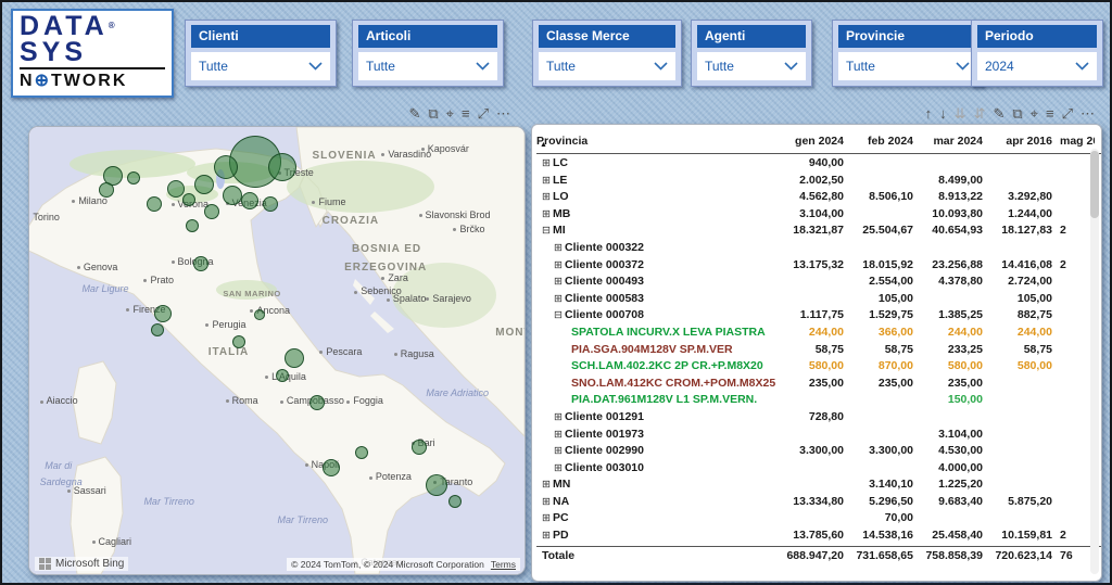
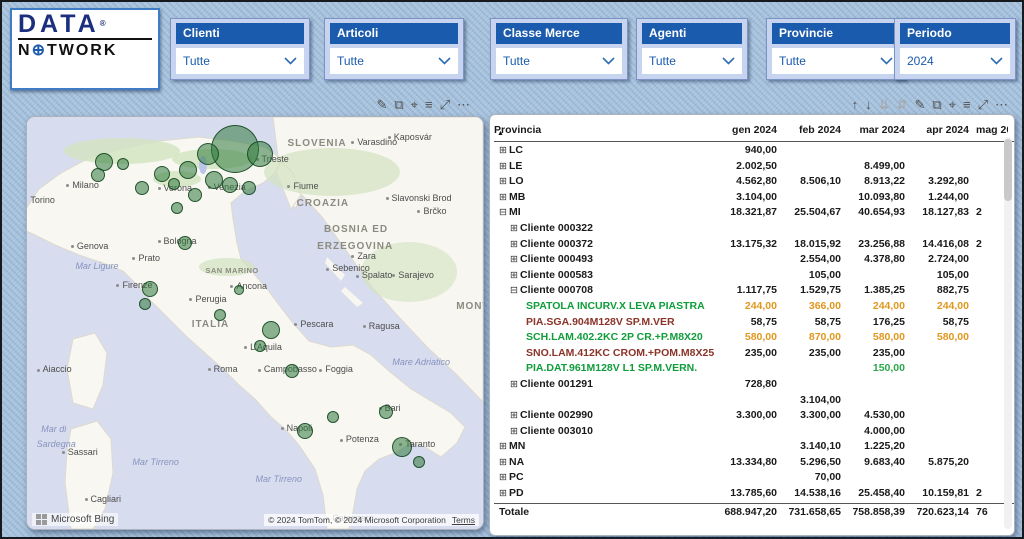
  DATA®
- SYS
  N⊕TWORK
  Clienti
  Tutte
  Articoli
  Tutte
  Classe Merce
  Tutte
  Agenti
  Tutte
  Provincie
  Tutte
  Periodo
  2024
  ✎
  ⧉
  ⌖
  ≡
  ⤢
  ⋯
  ↑
  ↓
  ⇊
  ⇵
  ✎
  ⧉
  ⌖
  ≡
  ⤢
  ⋯
  SLOVENIA
  CROAZIA
  BOSNIA ED
  ERZEGOVINA
  ITALIA
  SAN MARINO
  Torino
  Milano
  Verona
  Venezia
  Trieste
  Fiume
  Genova
  Bologna
  Prato
  Firenze
  Perugia
  Ancona
  Pescara
  L'Aquila
  Roma
  Campobasso
  Foggia
  Napoli
  Potenza
  Bari
  Taranto
  Sassari
  Cagliari
  Aiaccio
  Zara
  Sebenico
  Spalato
  Sarajevo
  Ragusa
  Catanzaro
  aposvár
  Varasdino
  Slavonski Brod
  Brčko
  Mar Ligure
  Mare Adriatico
  Mar Tirreno
  Mar Tirreno
  Mar di
  Sardegna
  Microsoft Bing
  © 2024 TomTom, © 2024 Microsoft Corporation Terms
  Provincia
  gen 2024
  feb 2024
  mar 2024
- apr 2016
+ apr 2024
  ⊞ LC
  940,00
  ⊞ LE
  2.002,50
  8.499,00
  ⊞ LO
  4.562,80
  8.506,10
  8.913,22
  3.292,80
  ⊞ MB
  3.104,00
  10.093,80
  1.244,00
  ⊟ MI
  18.321,87
  25.504,67
  40.654,93
  18.127,83
  2
  ⊞ Cliente 000322
  ⊞ Cliente 000372
  13.175,32
  18.015,92
  23.256,88
  14.416,08
  2
  ⊞ Cliente 000493
  2.554,00
  4.378,80
  2.724,00
  ⊞ Cliente 000583
  105,00
  105,00
  ⊟ Cliente 000708
  1.117,75
  1.529,75
  1.385,25
  882,75
  SPATOLA INCURV.X LEVA PIASTRA
  244,00
  366,00
  244,00
  244,00
  PIA.SGA.904M128V SP.M.VER
  58,75
  58,75
- 233,25
+ 176,25
  58,75
  SCH.LAM.402.2KC 2P CR.+P.M8X20
  580,00
  870,00
  580,00
  580,00
  SNO.LAM.412KC CROM.+POM.M8X25
  235,00
  235,00
  235,00
  PIA.DAT.961M128V L1 SP.M.VERN.
  150,00
  ⊞ Cliente 001291
  728,80
- ⊞ Cliente 001973
  3.104,00
  ⊞ Cliente 002990
  3.300,00
  3.300,00
  4.530,00
  ⊞ Cliente 003010
  4.000,00
  ⊞ MN
  3.140,10
  1.225,20
  ⊞ NA
  13.334,80
  5.296,50
  9.683,40
  5.875,20
  ⊞ PC
  70,00
  ⊞ PD
  13.785,60
  14.538,16
  25.458,40
  10.159,81
  2
  Totale
  688.947,20
  731.658,65
  758.858,39
  720.623,14
  76
